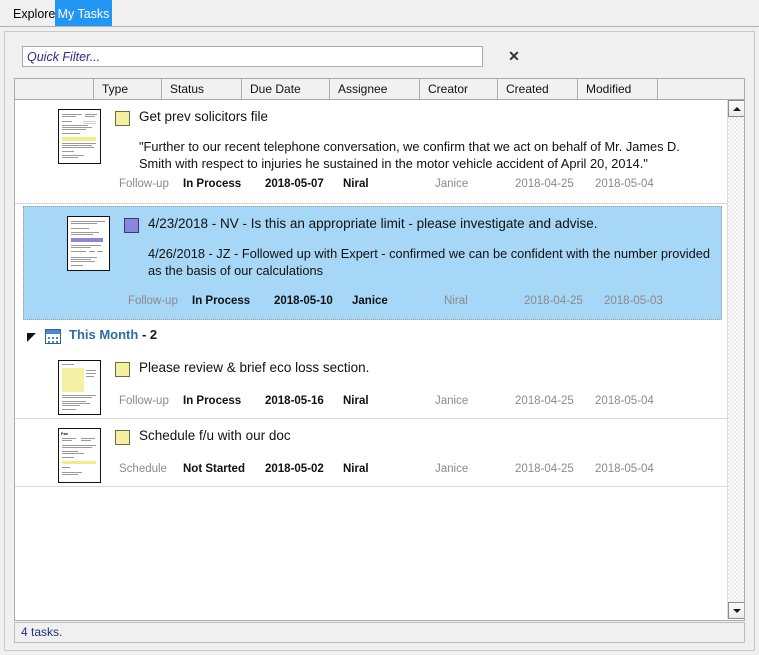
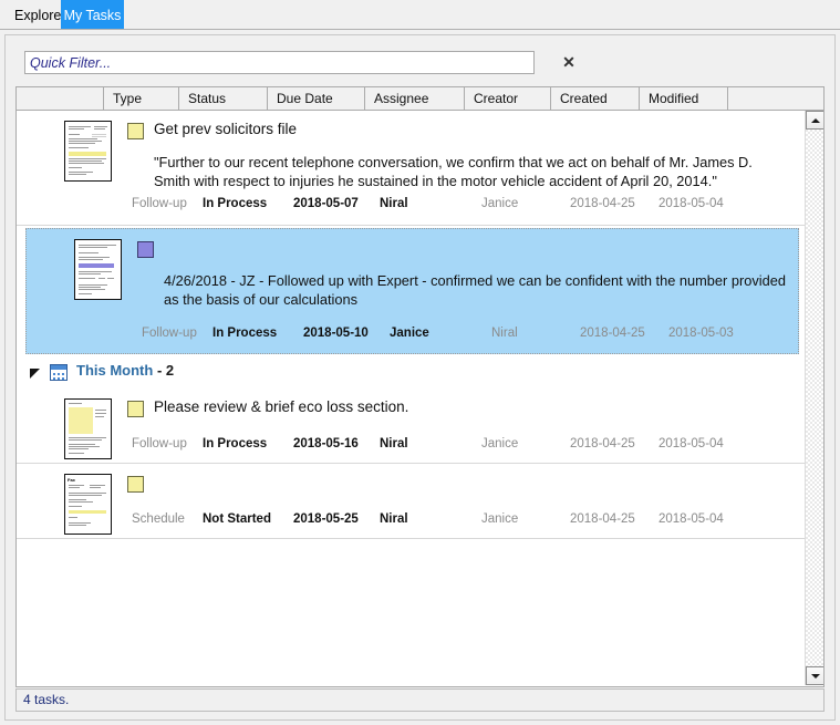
  Explore
  My Tasks
  Quick Filter...
  ✕
  Type
  Status
  Due Date
  Assignee
  Creator
  Created
  Modified
  Get prev solicitors file
  "Further to our recent telephone conversation, we confirm that we act on behalf of Mr. James D. Smith with respect to injuries he sustained in the motor vehicle accident of April 20, 2014."
  Follow-up
  In Process
  2018-05-07
  Niral
  Janice
  2018-04-25
  2018-05-04
- 4/23/2018 - NV - Is this an appropriate limit - please investigate and advise.
  4/26/2018 - JZ - Followed up with Expert - confirmed we can be confident with the number provided as the basis of our calculations
  Follow-up
  In Process
  2018-05-10
  Janice
  Niral
  2018-04-25
  2018-05-03
  This Month - 2
  Please review & brief eco loss section.
  Follow-up
  In Process
  2018-05-16
  Niral
  Janice
  2018-04-25
  2018-05-04
- Schedule f/u with our doc
  Schedule
  Not Started
- 2018-05-02
+ 2018-05-25
  Niral
  Janice
  2018-04-25
  2018-05-04
  4 tasks.
